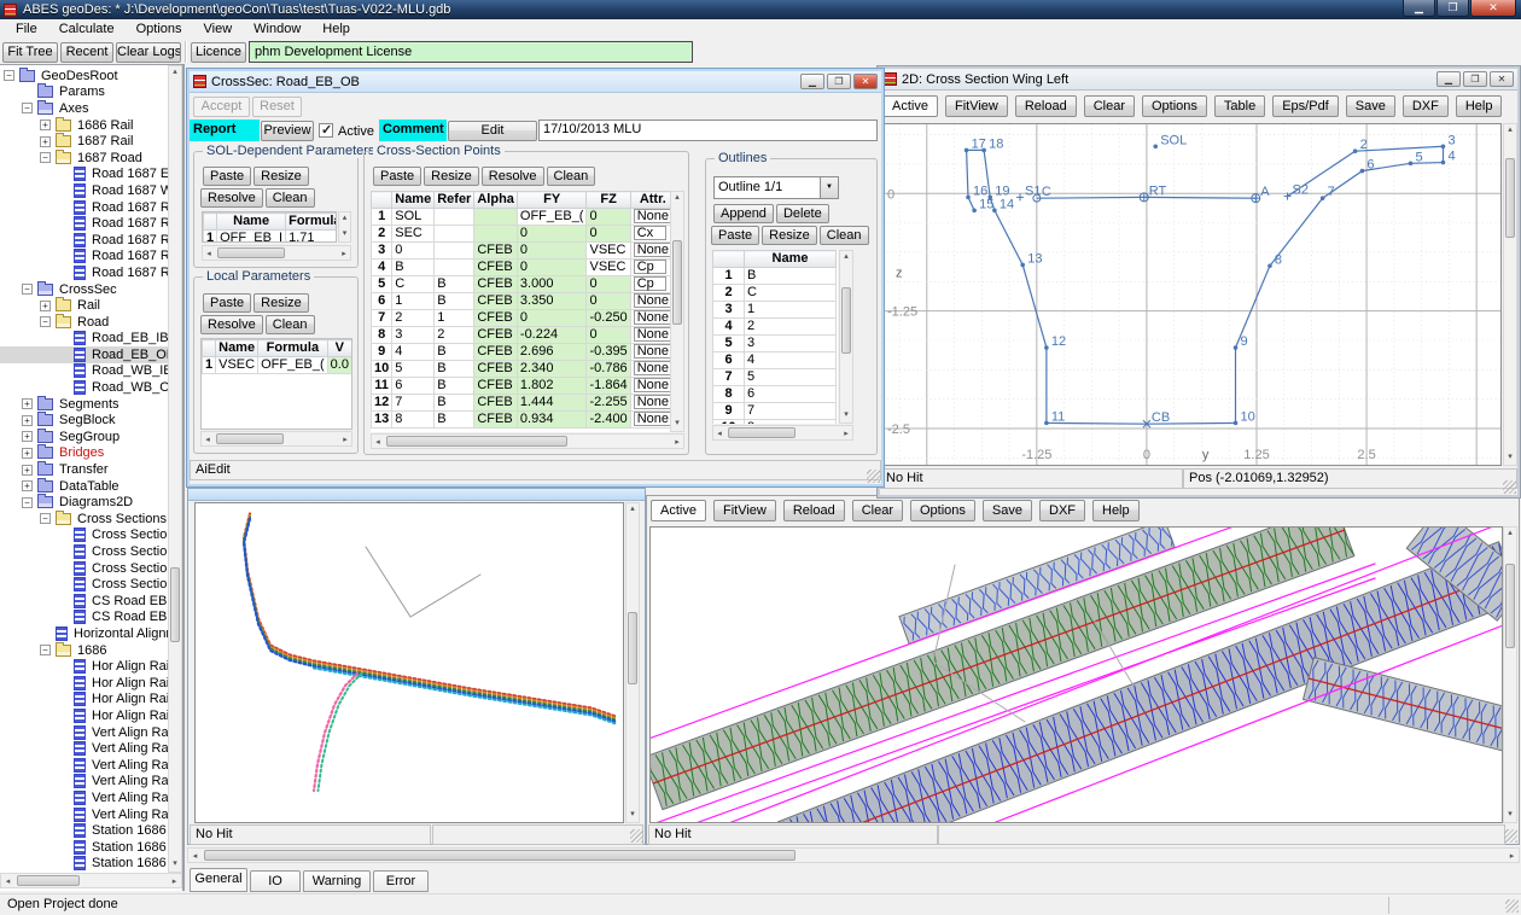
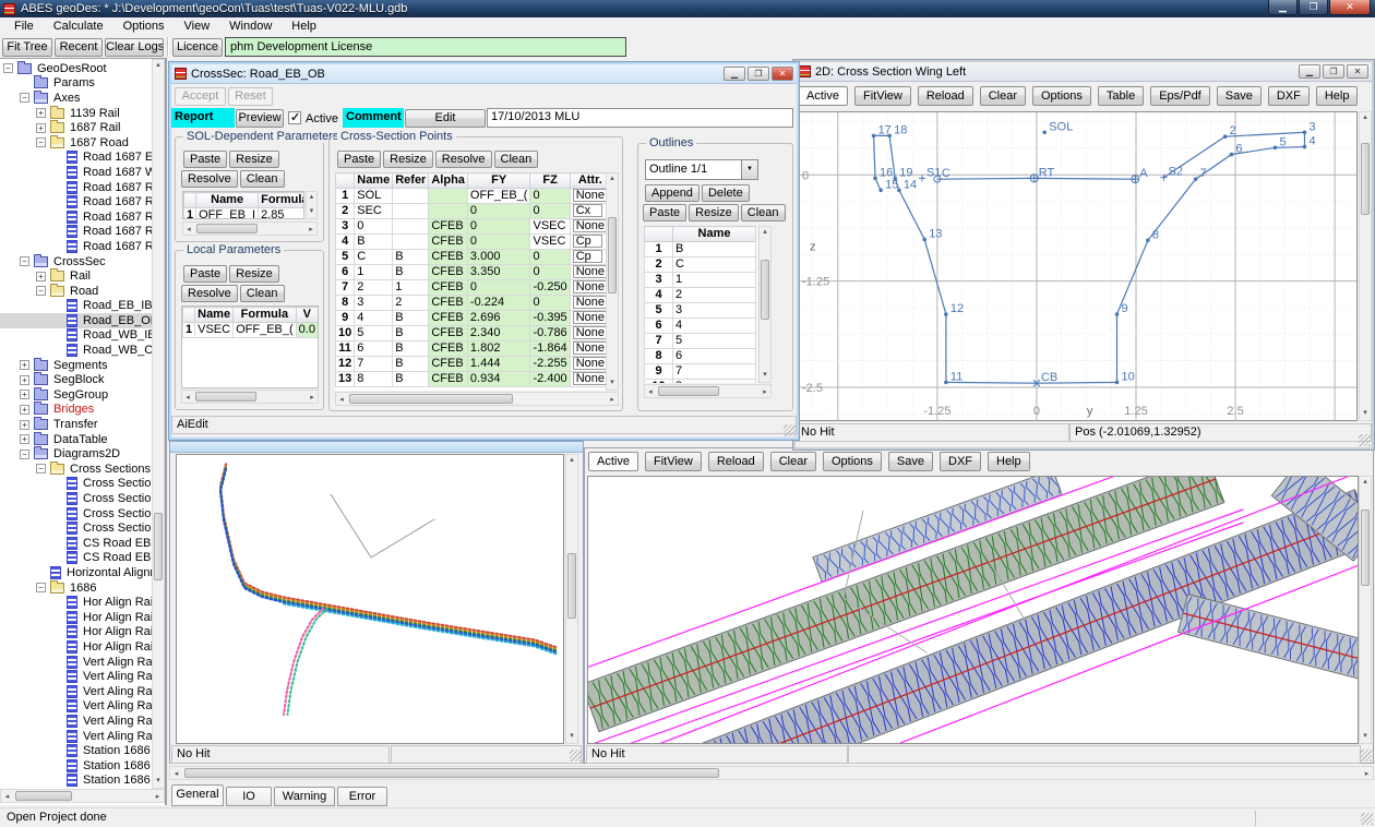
  ABES geoDes: * J:\Development\geoCon\Tuas\test\Tuas-V022-MLU.gdb
  ▁
  ❐
  ✕
  File
  Calculate
  Options
  View
  Window
  Help
  Fit Tree
  Recent
  Clear Logs
  Licence
  phm Development License
  −
  GeoDesRoot
  Params
  −
  Axes
  +
- 1686 Rail
+ 1139 Rail
  +
  1687 Rail
  −
  1687 Road
  Road 1687 E
  Road 1687
  Road 1687 R
  Road 1687 R
  Road 1687 R
  Road 1687 R
  Road 1687 R
  −
  CrossSec
  +
  Rail
  −
  Road
  Road_EB_IB
  Road_EB_O
  Road_WB_I
  Road_WB_O
  +
  Segments
  +
  SegBlock
  +
  SegGroup
  +
  Bridges
  +
  Transfer
  +
  DataTable
  −
  Diagrams2D
  −
  Cross Sections
  Cross Sectio
  Cross Sectio
  Cross Sectio
  Cross Sectio
  CS Road EB
  CS Road EB
  Horizontal Align
  −
  1686
  Hor Align Ra
  Hor Align Ra
  Hor Align Ra
  Hor Align Ra
  Vert Align Ra
  Vert Aling Ra
  Vert Aling Ra
  Vert Aling Ra
  Vert Aling Ra
  Vert Aling Ra
  Station 1686
  Station 1686
  Station 1686
  No Hit
  Active
  FitView
  Reload
  Clear
  Options
  Save
  DXF
  Help
  No Hit
  2D: Cross Section Wing Left
  ▁
  ❐
  ✕
  Active
  FitView
  Reload
  Clear
  Options
  Table
  Eps/Pdf
  Save
  DXF
  Help
  SOL
  17
  18
  16
  19
  15
  14
  13
  12
  11
  CB
  10
  9
  8
  7
  6
  5
  4
  3
  2
  S1
  C
  RT
  A
  S2
  -1.25
  0
  1.25
  2.5
  0
  -1.25
  -2.5
  y
  z
  No Hit
  Pos (-2.01069,1.32952)
  CrossSec: Road_EB_OB
  ▁
  ❐
  ✕
  Accept
  Reset
  Report
  Preview
  Active
  Comment
  Edit
  17/10/2013 MLU
  SOL-Dependent Parameters
  Paste
  Resize
  Resolve
  Clean
  	Name	Formul
- 1	OFF_EB_I	1.71
+ 1	OFF_EB_I	2.85
  Local Parameters
  Paste
  Resize
  Resolve
  Clean
  	Name	Formula	V
  1	VSEC	OFF_EB_(	0.0
  Cross-Section Points
  Paste
  Resize
  Resolve
  Clean
  	Name	Refer	Alpha	FY	FZ	Attr.
  1	SOL			OFF_EB_(	0	None
  2	SEC			0	0	Cx
  3	0		CFEB	0	VSEC	None
  4	B		CFEB	0	VSEC	Cp
  5	C	B	CFEB	3.000	0	Cp
  6	1	B	CFEB	3.350	0	None
  7	2	1	CFEB	0	-0.250	None
  8	3	2	CFEB	-0.224	0	None
  9	4	B	CFEB	2.696	-0.395	None
  10	5	B	CFEB	2.340	-0.786	None
  11	6	B	CFEB	1.802	-1.864	None
  12	7	B	CFEB	1.444	-2.255	None
  13	8	B	CFEB	0.934	-2.400	None
  Outlines
  Outline 1/1
  Append
  Delete
  Paste
  Resize
  Clean
  	Name
  1	B
  2	C
  3	1
  4	2
  5	3
  6	4
  7	5
  8	6
  9	7
  AiEdit
  General
  IO
  Warning
  Error
  Open Project done
